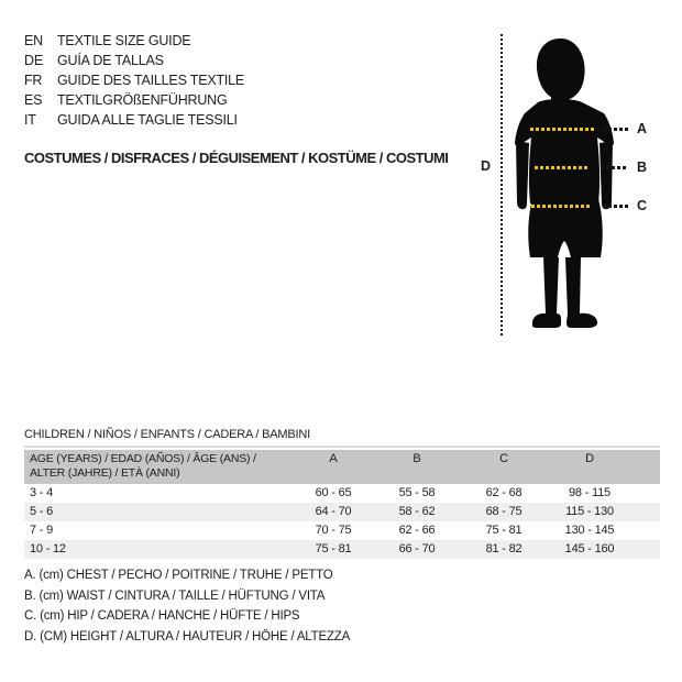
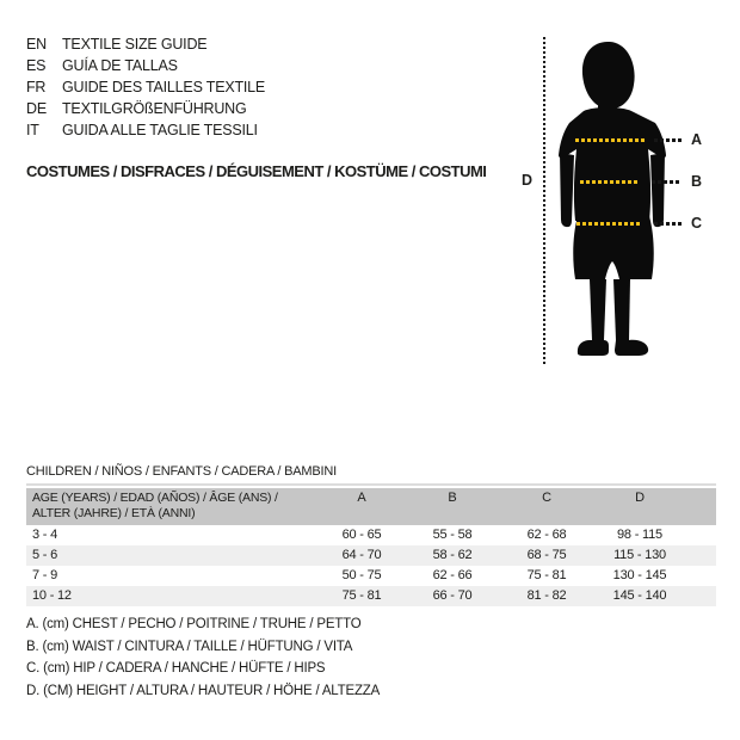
  EN
  TEXTILE SIZE GUIDE
- DE
+ ES
  GUÍA DE TALLAS
  FR
  GUIDE DES TAILLES TEXTILE
- ES
+ DE
  TEXTILGRÖßENFÜHRUNG
  IT
  GUIDA ALLE TAGLIE TESSILI
  COSTUMES / DISFRACES / DÉGUISEMENT / KOSTÜME / COSTUMI
  A
  B
  C
  D
  CHILDREN / NIÑOS / ENFANTS / CADERA / BAMBINI
  AGE (YEARS) / EDAD (AÑOS) / ÂGE (ANS) /
  ALTER (JAHRE) / ETÀ (ANNI)
  A
  B
  C
  D
  3 - 4
  60 - 65
  55 - 58
  62 - 68
  98 - 115
  5 - 6
  64 - 70
  58 - 62
  68 - 75
  115 - 130
  7 - 9
- 70 - 75
+ 50 - 75
  62 - 66
  75 - 81
  130 - 145
  10 - 12
  75 - 81
  66 - 70
  81 - 82
- 145 - 160
+ 145 - 140
  A. (cm) CHEST / PECHO / POITRINE / TRUHE / PETTO
  B. (cm) WAIST / CINTURA / TAILLE / HÜFTUNG / VITA
  C. (cm) HIP / CADERA / HANCHE / HÜFTE / HIPS
  D. (CM) HEIGHT / ALTURA / HAUTEUR / HÖHE / ALTEZZA
